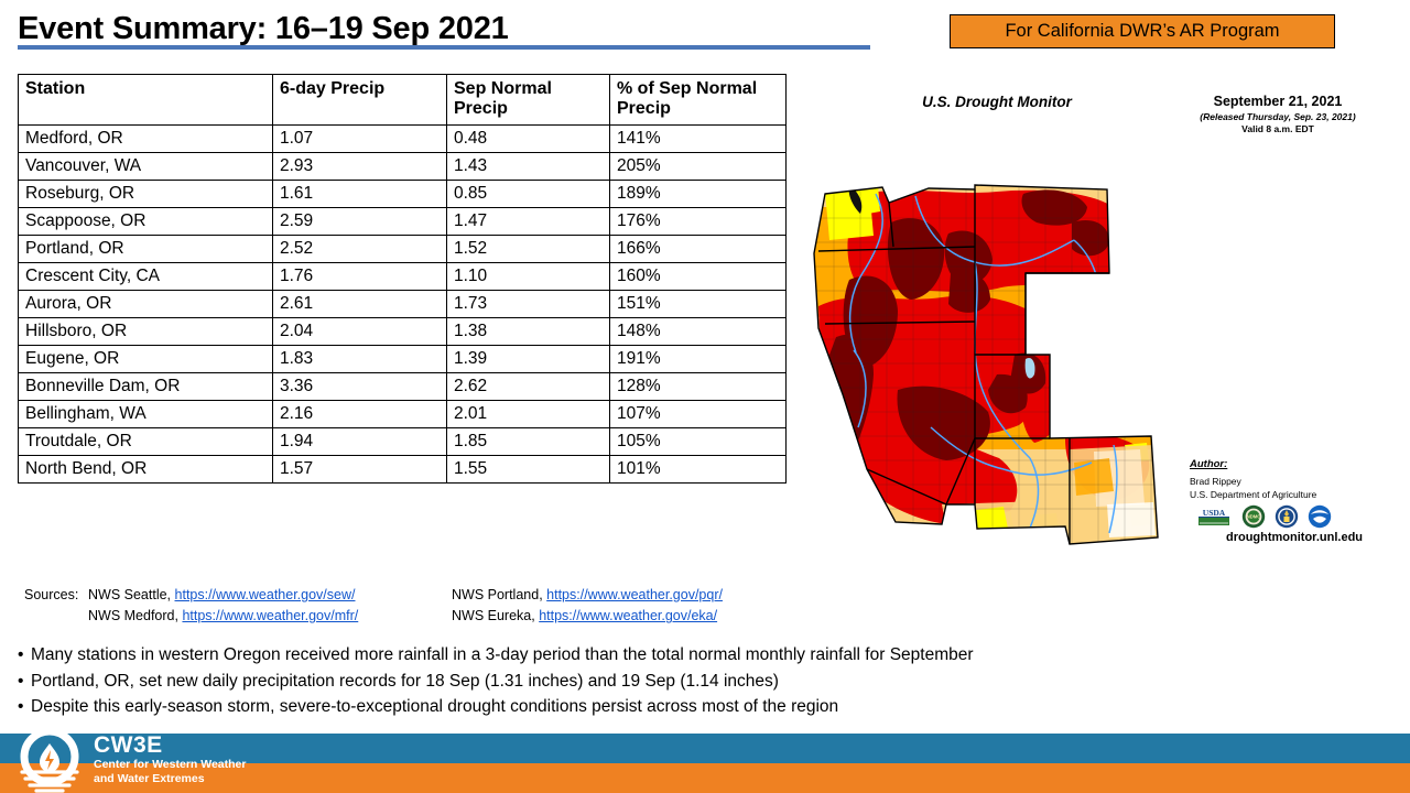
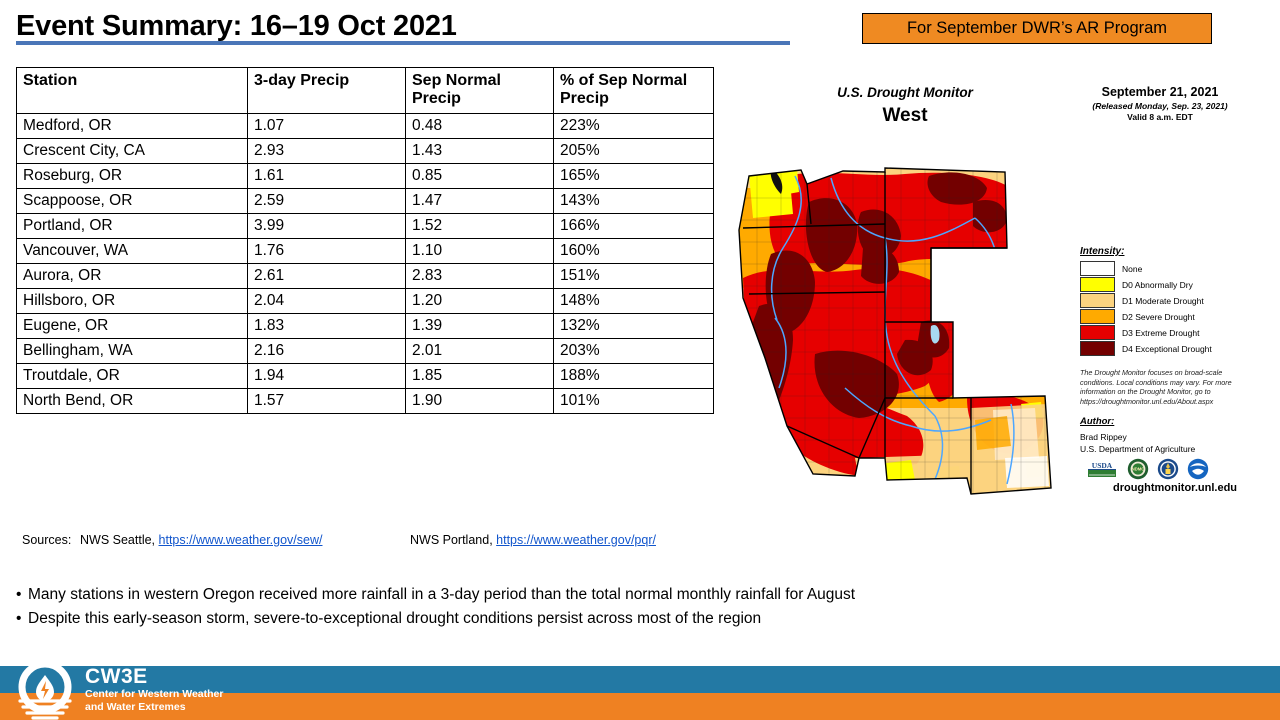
- Event Summary: 16–19 Sep 2021
+ Event Summary: 16–19 Oct 2021
- For California DWR’s AR Program
+ For September DWR’s AR Program
- Station	6-day Precip	Sep Normal Precip	% of Sep Normal Precip
+ Station	3-day Precip	Sep Normal Precip	% of Sep Normal Precip
- Medford, OR	1.07	0.48	141%
+ Medford, OR	1.07	0.48	223%
- Vancouver, WA	2.93	1.43	205%
+ Crescent City, CA	2.93	1.43	205%
- Roseburg, OR	1.61	0.85	189%
+ Roseburg, OR	1.61	0.85	165%
- Scappoose, OR	2.59	1.47	176%
+ Scappoose, OR	2.59	1.47	143%
- Portland, OR	2.52	1.52	166%
+ Portland, OR	3.99	1.52	166%
- Crescent City, CA	1.76	1.10	160%
+ Vancouver, WA	1.76	1.10	160%
- Aurora, OR	2.61	1.73	151%
+ Aurora, OR	2.61	2.83	151%
- Hillsboro, OR	2.04	1.38	148%
+ Hillsboro, OR	2.04	1.20	148%
- Eugene, OR	1.83	1.39	191%
+ Eugene, OR	1.83	1.39	132%
- Bonneville Dam, OR	3.36	2.62	128%
- Bellingham, WA	2.16	2.01	107%
+ Bellingham, WA	2.16	2.01	203%
- Troutdale, OR	1.94	1.85	105%
+ Troutdale, OR	1.94	1.85	188%
- North Bend, OR	1.57	1.55	101%
+ North Bend, OR	1.57	1.90	101%
  Sources:	NWS Seattle, https://www.weather.gov/sew/	NWS Portland, https://www.weather.gov/pqr/
- 	NWS Medford, https://www.weather.gov/mfr/	NWS Eureka, https://www.weather.gov/eka/
- • Many stations in western Oregon received more rainfall in a 3-day period than the total normal monthly rainfall for September
+ • Many stations in western Oregon received more rainfall in a 3-day period than the total normal monthly rainfall for August
- • Portland, OR, set new daily precipitation records for 18 Sep (1.31 inches) and 19 Sep (1.14 inches)
  • Despite this early-season storm, severe-to-exceptional drought conditions persist across most of the region
  U.S. Drought Monitor
+ West
  September 21, 2021
- (Released Thursday, Sep. 23, 2021)
+ (Released Monday, Sep. 23, 2021)
  Valid 8 a.m. EDT
+ Intensity:
+ None
+ D0 Abnormally Dry
+ D1 Moderate Drought
+ D2 Severe Drought
+ D3 Extreme Drought
+ D4 Exceptional Drought
+ The Drought Monitor focuses on broad-scale conditions. Local conditions may vary. For more information on the Drought Monitor, go to https://droughtmonitor.unl.edu/About.aspx
  Author:
  Brad Rippey
  U.S. Department of Agriculture
  USDA
  droughtmonitor.unl.edu
  CW3E
  Center for Western Weather
  and Water Extremes
